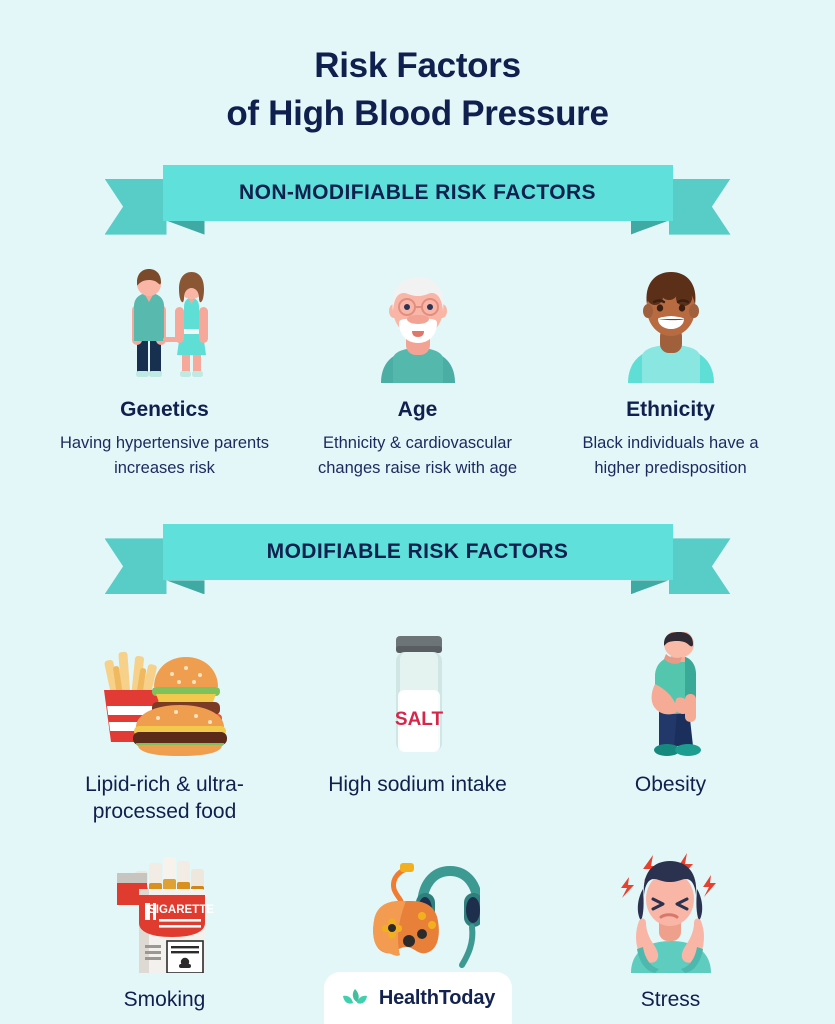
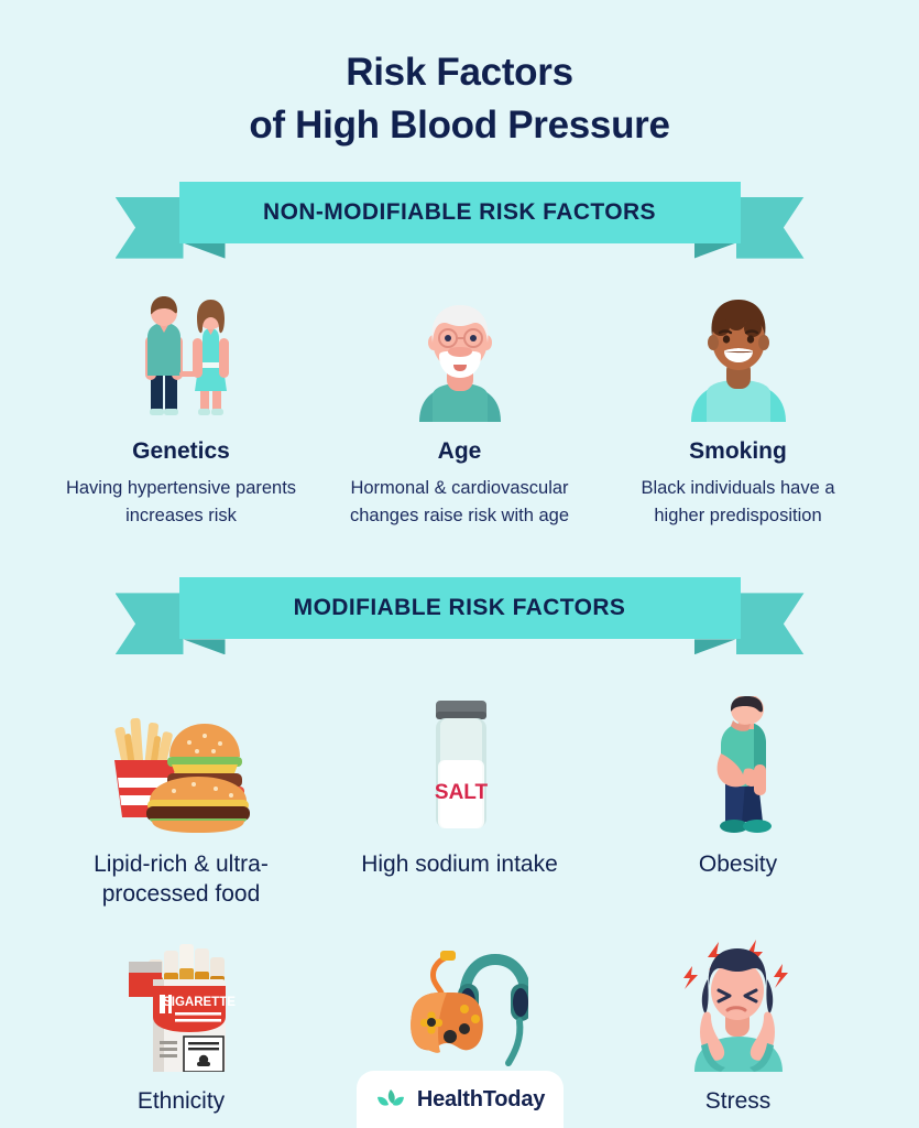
  Risk Factors
  of High Blood Pressure
  NON-MODIFIABLE RISK FACTORS
  Genetics
  Having hypertensive parents increases risk
  Age
- Ethnicity & cardiovascular changes raise risk with age
+ Hormonal & cardiovascular changes raise risk with age
- Ethnicity
+ Smoking
  Black individuals have a higher predisposition
  MODIFIABLE RISK FACTORS
  Lipid-rich & ultra-processed food
  SALT
  High sodium intake
  Obesity
  SIGARETTE
- Smoking
+ Ethnicity
  Stress
  HealthToday
